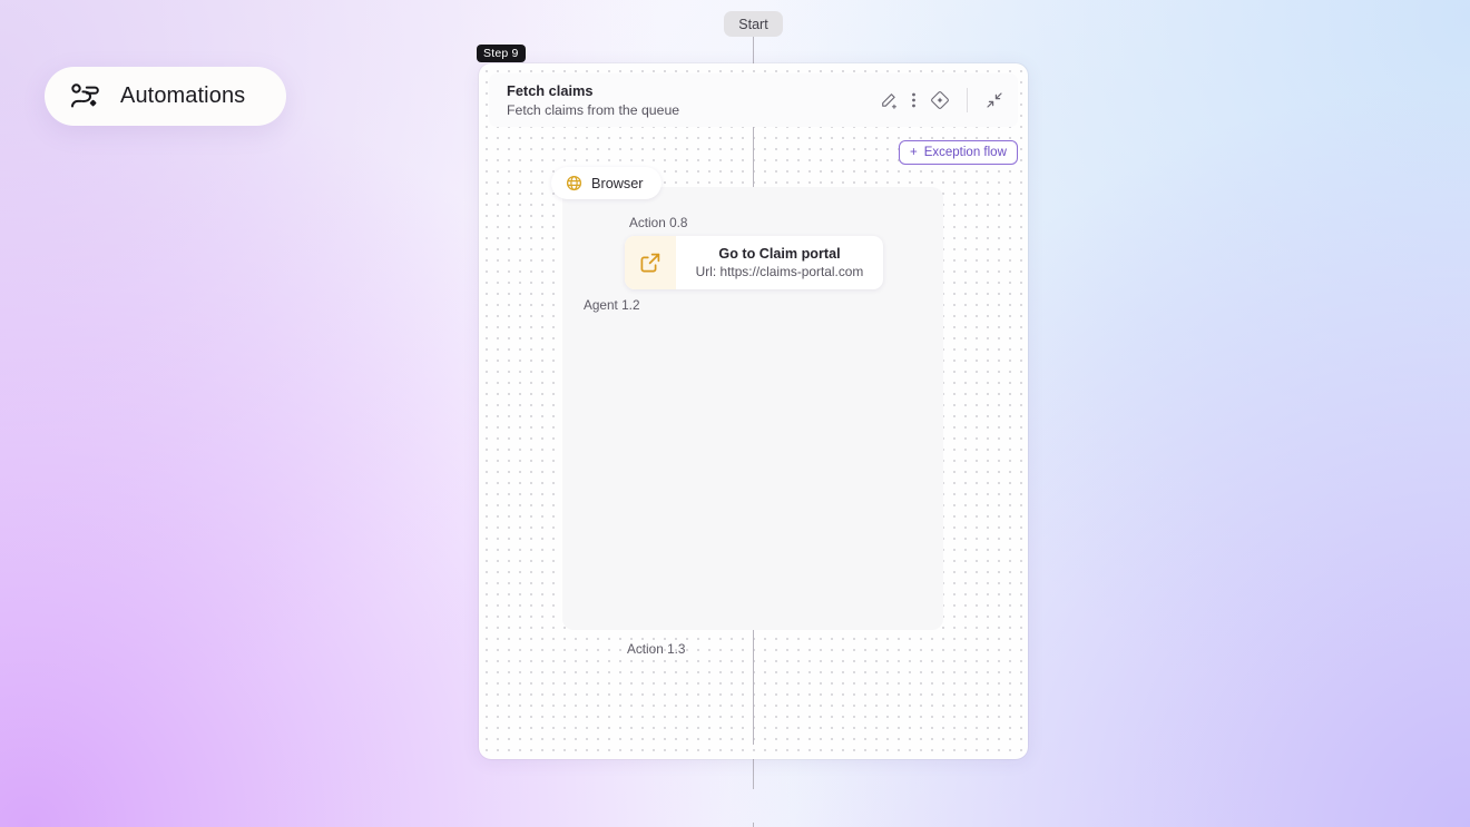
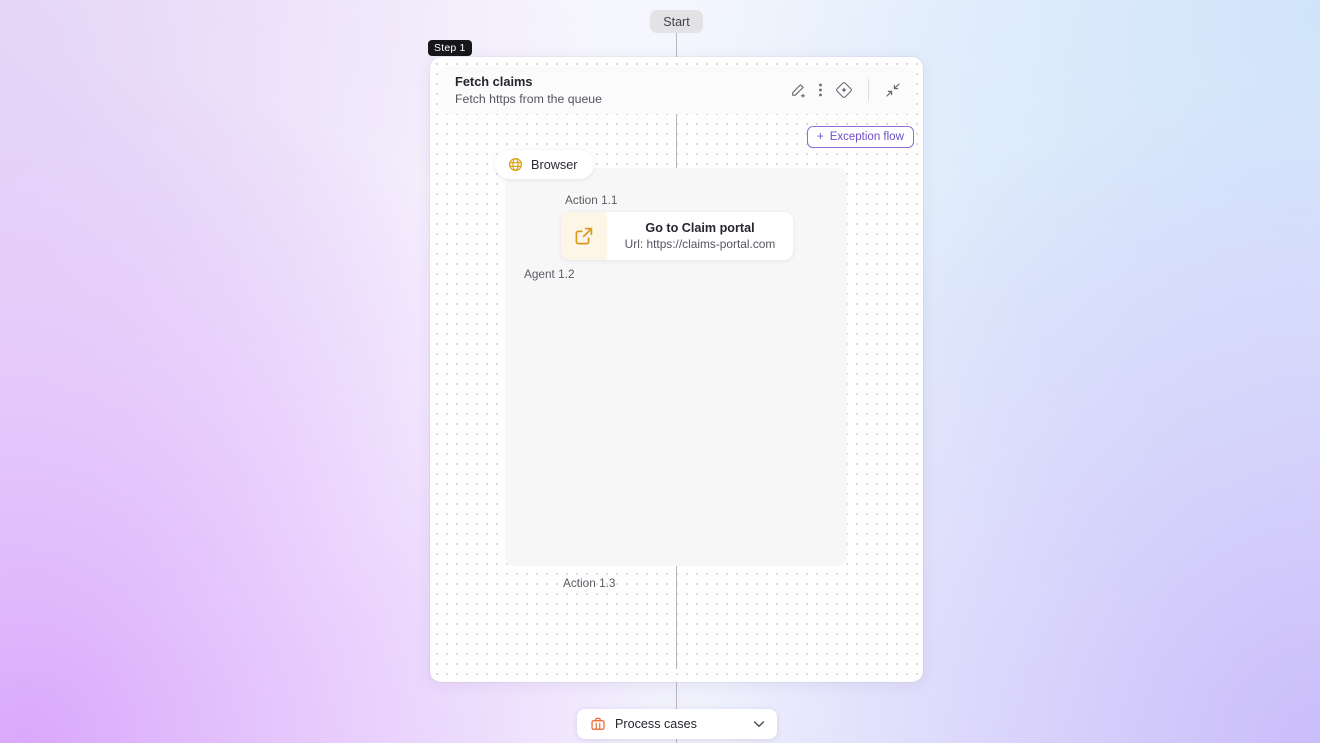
- Automations
  Start
- Step 9
+ Step 1
  Fetch claims
- Fetch claims from the queue
+ Fetch https from the queue
- Action 0.8
+ Action 1.1
  Go to Claim portal
  Url: https://claims-portal.com
  Agent 1.2
  Action 1.3
  Browser
  +
  Exception flow
+ Process cases
